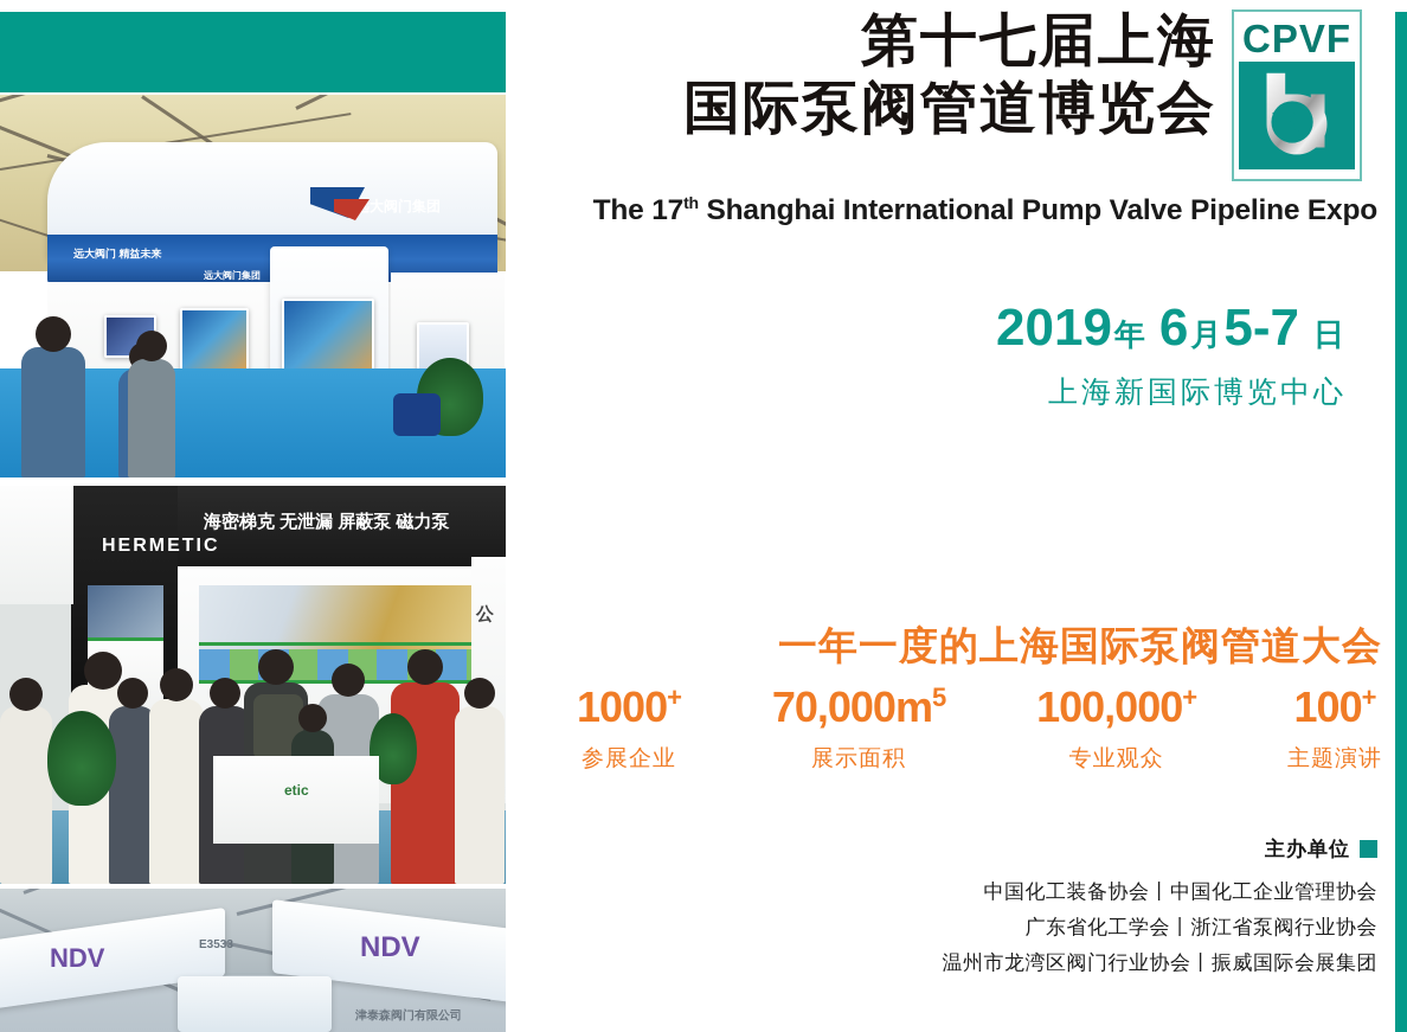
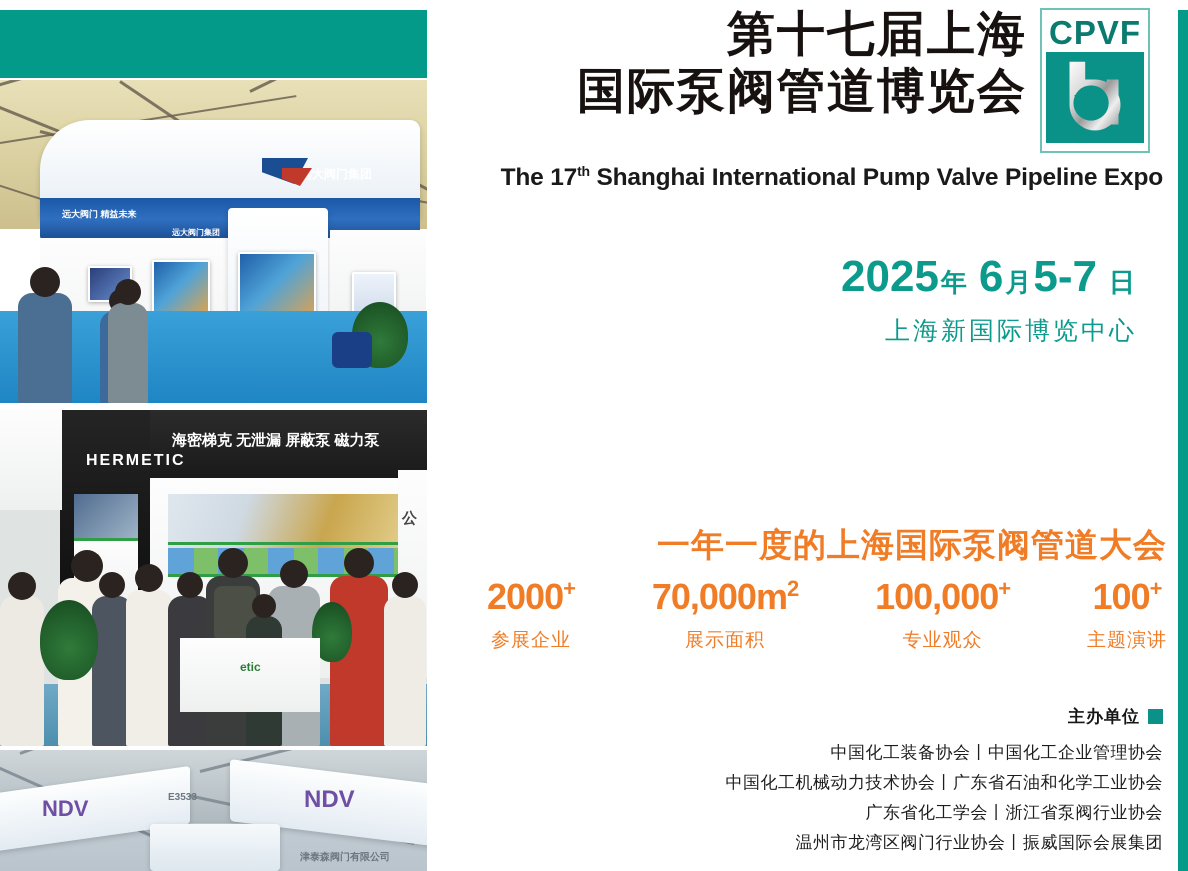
  远大阀门 精益未来
  远大阀门集团
  HERMETIC
  海密梯克 无泄漏 屏蔽泵 磁力泵
  公
  etic
  NDV
  NDV
  E3533
  津泰森阀门有限公司
  CPVF
  第十七届上海
  国际泵阀管道博览会
  The 17th Shanghai International Pump Valve Pipeline Expo
- 2019年 6月5-7 日
+ 2025年 6月5-7 日
  上海新国际博览中心
  一年一度的上海国际泵阀管道大会
- 1000+
+ 2000+
  参展企业
- 70,000m5
+ 70,000m2
  展示面积
  100,000+
  专业观众
  100+
  主题演讲
  主办单位
  中国化工装备协会丨中国化工企业管理协会
+ 中国化工机械动力技术协会丨广东省石油和化学工业协会
  广东省化工学会丨浙江省泵阀行业协会
  温州市龙湾区阀门行业协会丨振威国际会展集团
